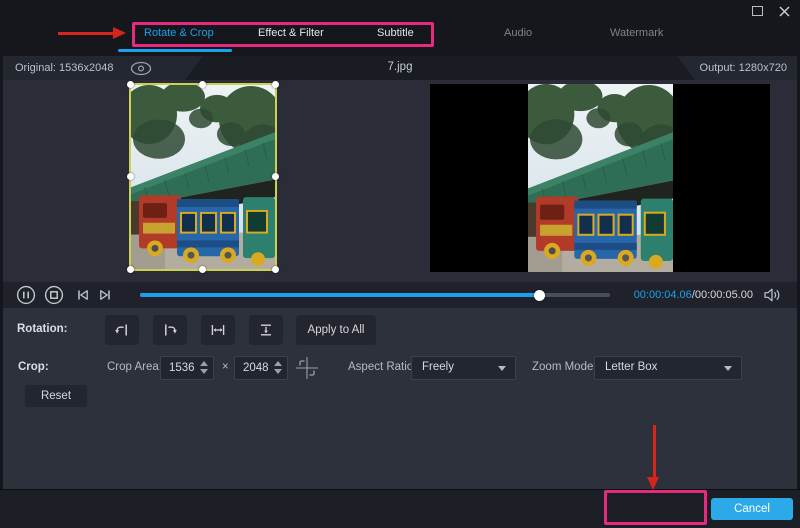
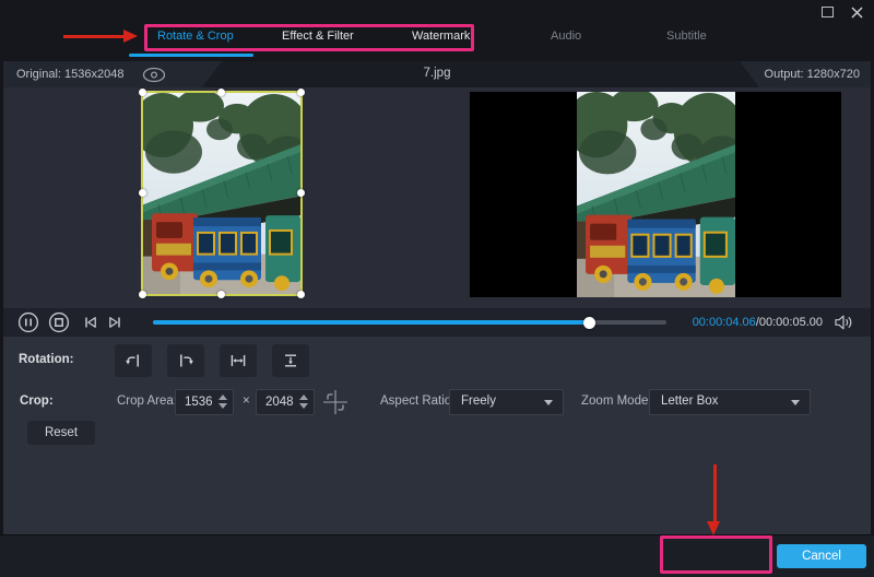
  Rotate & Crop
  Effect & Filter
- Subtitle
+ Watermark
  Audio
- Watermark
+ Subtitle
  Original: 1536x2048
  7.jpg
  Output: 1280x720
  00:00:04.06/00:00:05.00
  Rotation:
- Apply to All
  Crop:
  Crop Area
  1536
  ×
  2048
  Aspect Ratio
  Freely
  Zoom Mode
  Letter Box
  Reset
  Cancel
